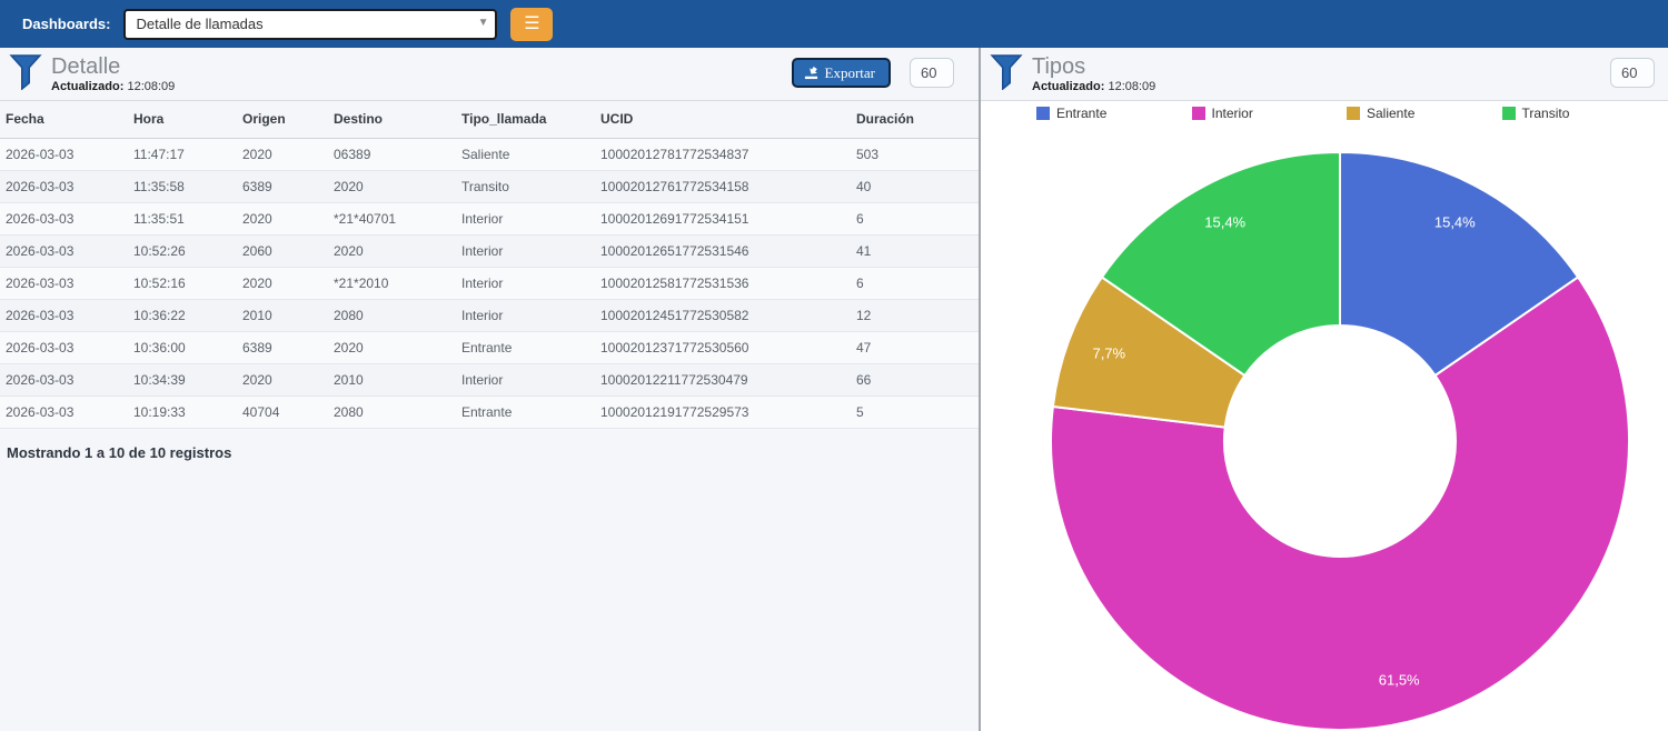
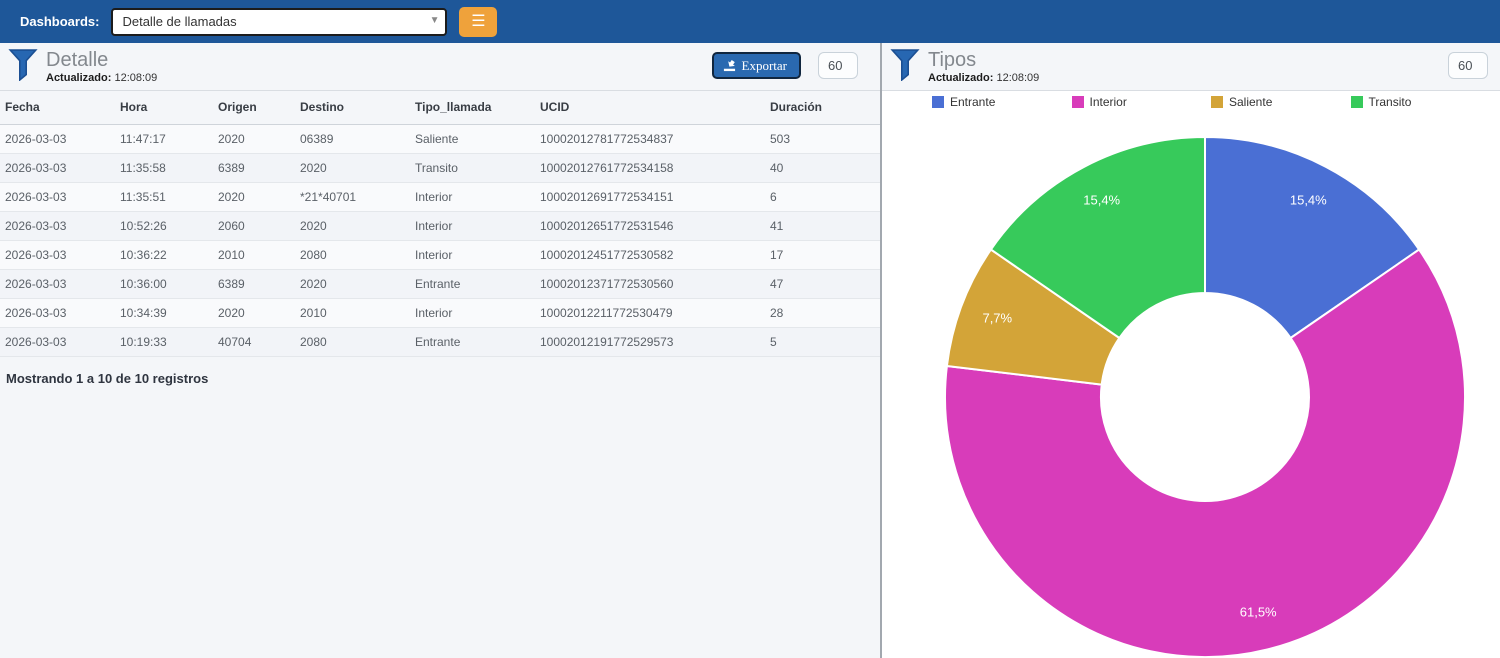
  Dashboards:
  Detalle de llamadas
  ▼
  ☰
  Detalle
  Actualizado: 12:08:09
  Exportar
  60
  Fecha	Hora	Origen	Destino	Tipo_llamada	UCID	Duración
  2026-03-03	11:47:17	2020	06389	Saliente	10002012781772534837	503
  2026-03-03	11:35:58	6389	2020	Transito	10002012761772534158	40
  2026-03-03	11:35:51	2020	*21*40701	Interior	10002012691772534151	6
  2026-03-03	10:52:26	2060	2020	Interior	10002012651772531546	41
- 2026-03-03	10:52:16	2020	*21*2010	Interior	10002012581772531536	6
- 2026-03-03	10:36:22	2010	2080	Interior	10002012451772530582	12
+ 2026-03-03	10:36:22	2010	2080	Interior	10002012451772530582	17
  2026-03-03	10:36:00	6389	2020	Entrante	10002012371772530560	47
- 2026-03-03	10:34:39	2020	2010	Interior	10002012211772530479	66
+ 2026-03-03	10:34:39	2020	2010	Interior	10002012211772530479	28
  2026-03-03	10:19:33	40704	2080	Entrante	10002012191772529573	5
  Mostrando 1 a 10 de 10 registros
  Tipos
  Actualizado: 12:08:09
  60
  Entrante
  Interior
  Saliente
  Transito
  15,4%
  61,5%
  7,7%
  15,4%
